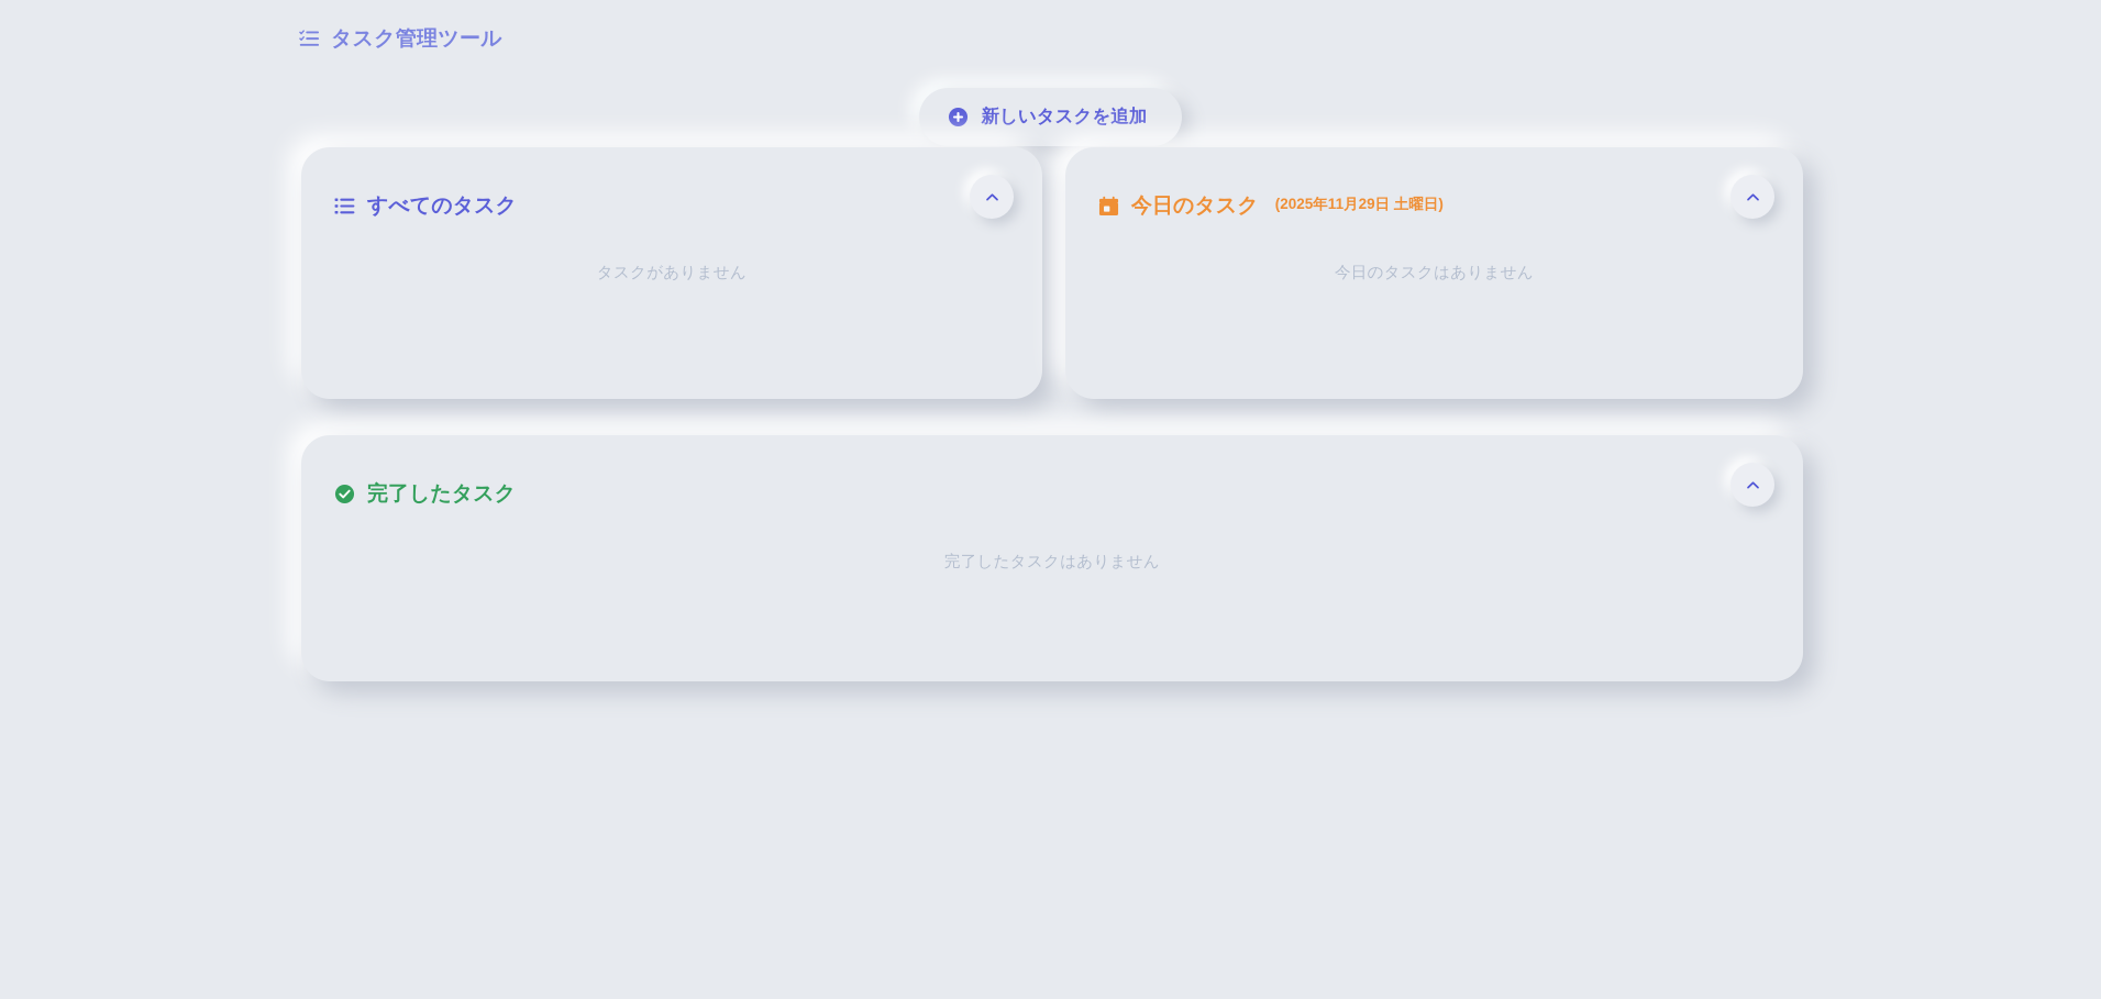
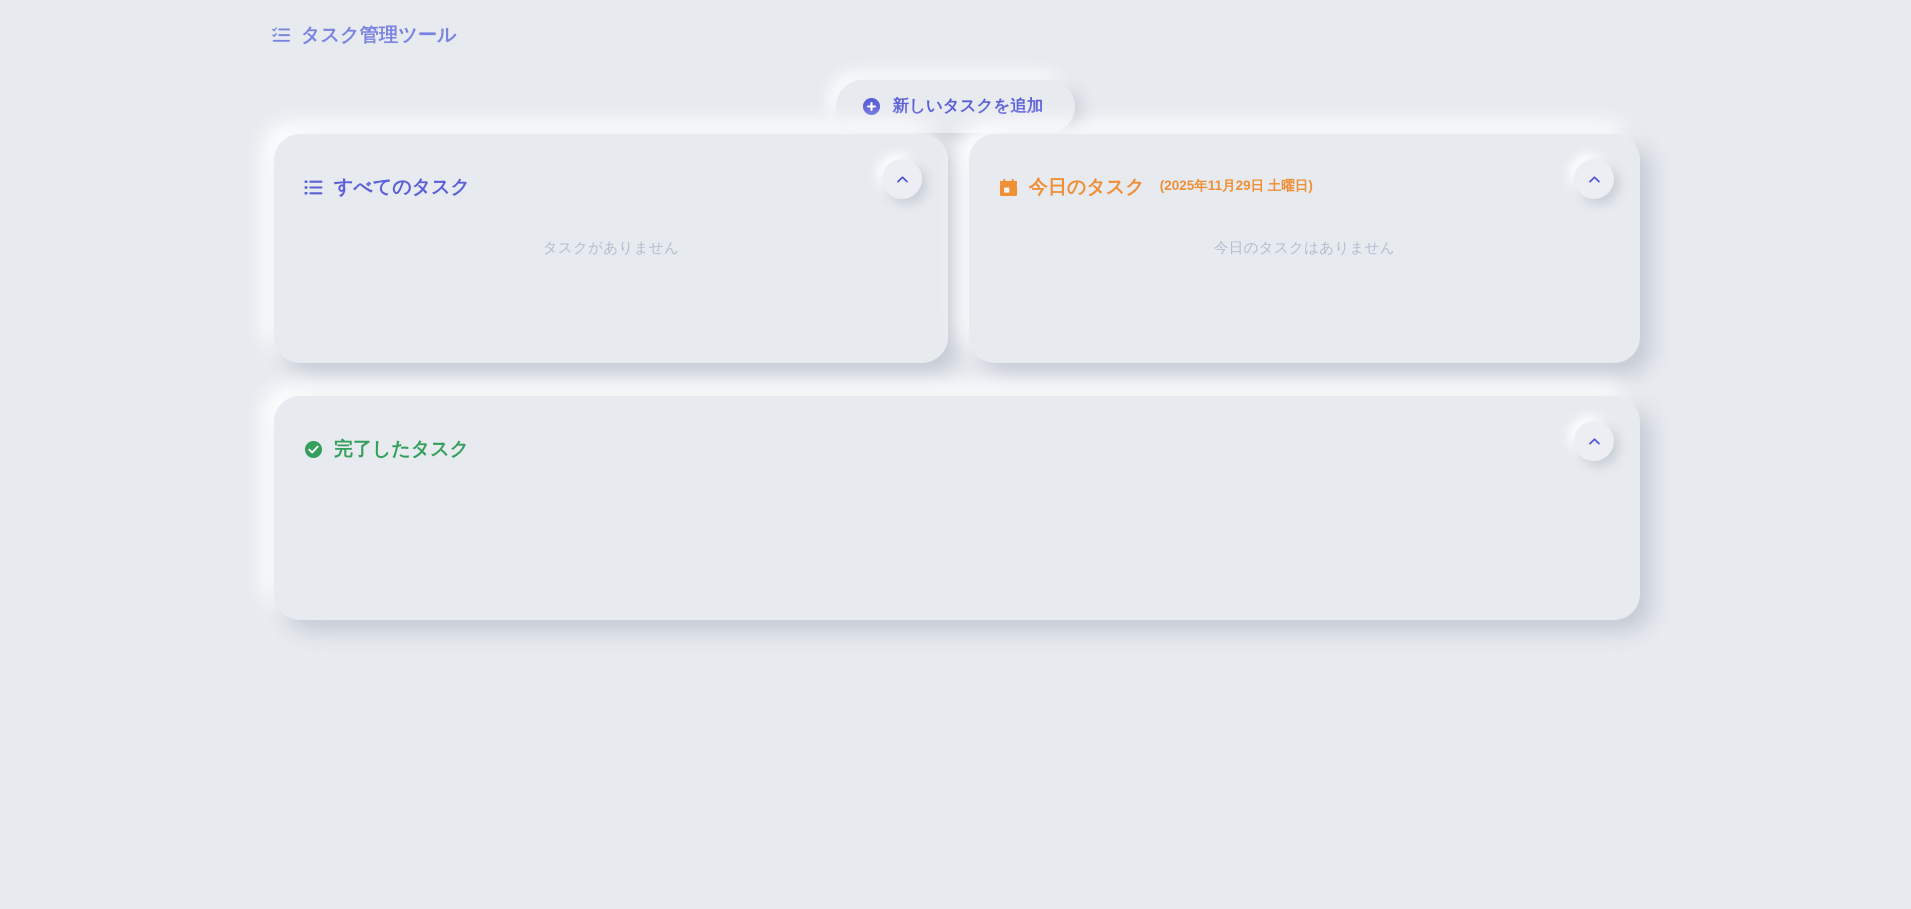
  タスク管理ツール
  新しいタスクを追加
  すべてのタスク
  タスクがありません
  今日のタスク
  (2025年11月29日 土曜日)
  今日のタスクはありません
  完了したタスク
- 完了したタスクはありません
